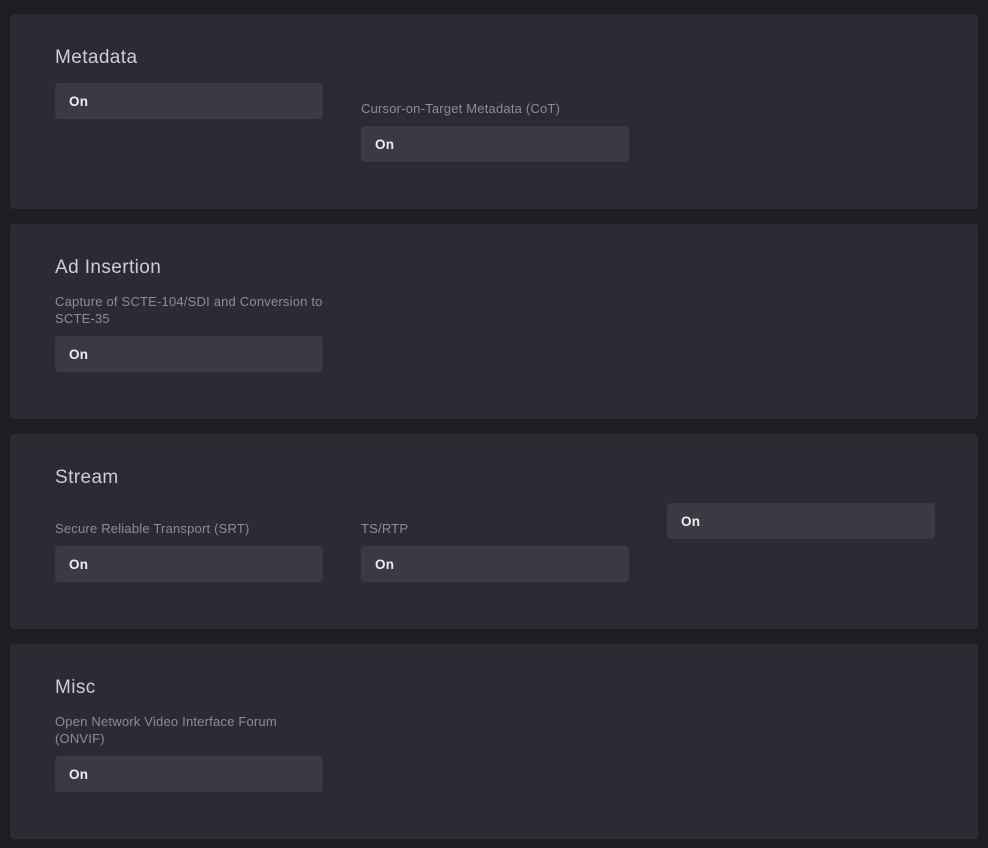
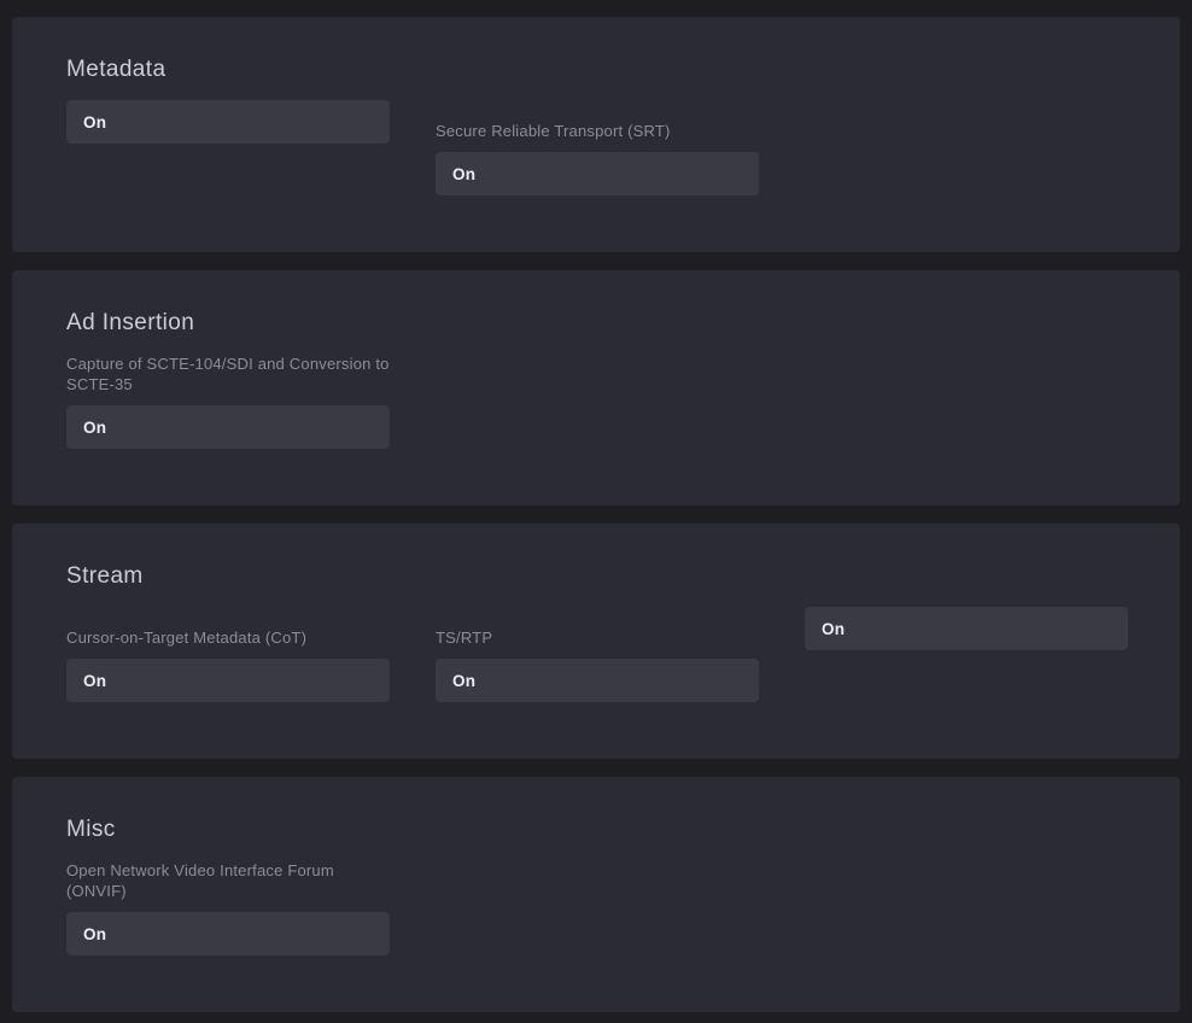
  Metadata
  On
- Cursor-on-Target Metadata (CoT)
+ Secure Reliable Transport (SRT)
  On
  Ad Insertion
  Capture of SCTE-104/SDI and Conversion to SCTE-35
  On
  Stream
- Secure Reliable Transport (SRT)
+ Cursor-on-Target Metadata (CoT)
  On
  TS/RTP
  On
  On
  Misc
  Open Network Video Interface Forum (ONVIF)
  On
